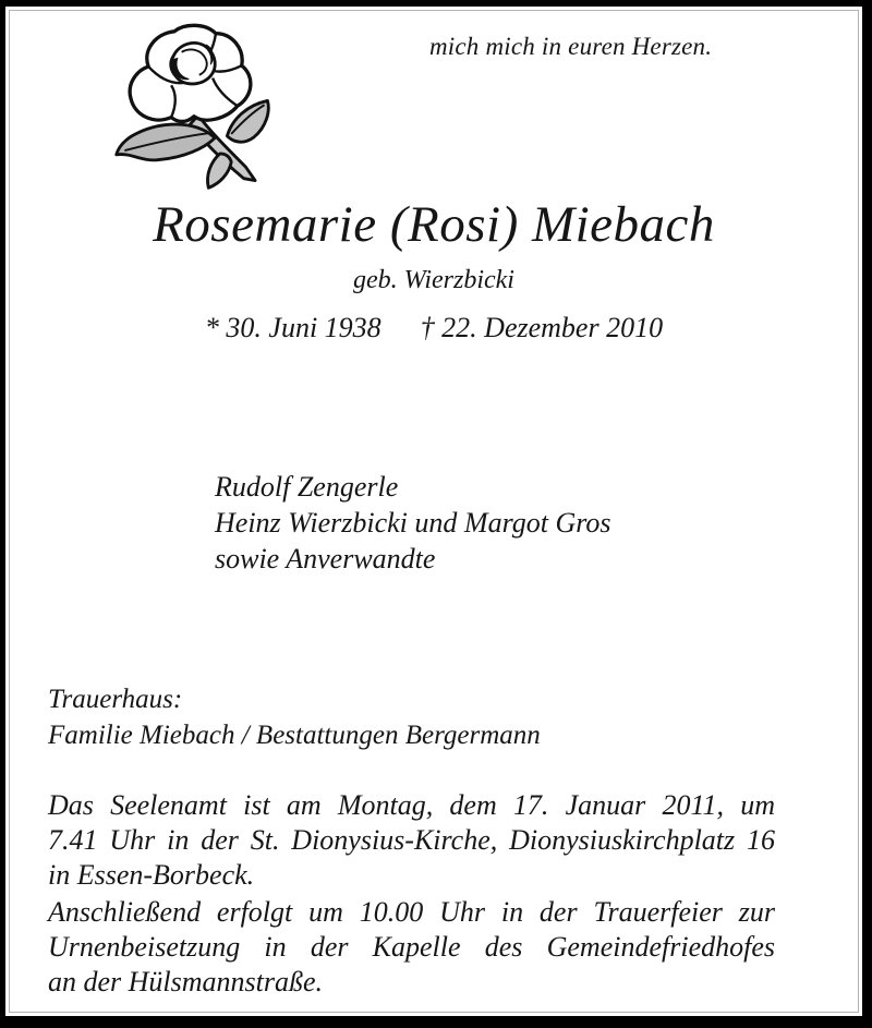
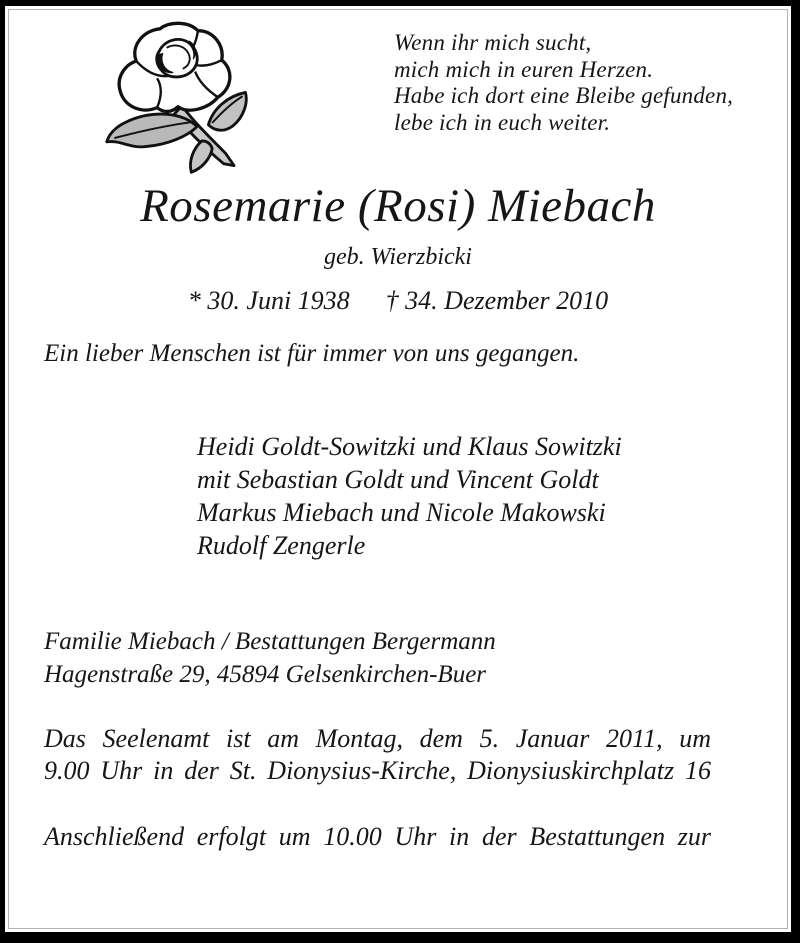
+ Wenn ihr mich sucht,
  mich mich in euren Herzen.
+ Habe ich dort eine Bleibe gefunden,
+ lebe ich in euch weiter.
  Rosemarie (Rosi) Miebach
  geb. Wierzbicki
- * 30. Juni 1938 † 22. Dezember 2010
+ * 30. Juni 1938 † 34. Dezember 2010
+ Ein lieber Menschen ist für immer von uns gegangen.
+ Heidi Goldt-Sowitzki und Klaus Sowitzki
+ mit Sebastian Goldt und Vincent Goldt
+ Markus Miebach und Nicole Makowski
  Rudolf Zengerle
- Heinz Wierzbicki und Margot Gros
- sowie Anverwandte
- Trauerhaus:
  Familie Miebach / Bestattungen Bergermann
+ Hagenstraße 29, 45894 Gelsenkirchen-Buer
- Das Seelenamt ist am Montag, dem 17. Januar 2011, um
+ Das Seelenamt ist am Montag, dem 5. Januar 2011, um
- 7.41 Uhr in der St. Dionysius-Kirche, Dionysiuskirchplatz 16
+ 9.00 Uhr in der St. Dionysius-Kirche, Dionysiuskirchplatz 16
- in Essen-Borbeck.
- Anschließend erfolgt um 10.00 Uhr in der Trauerfeier zur
+ Anschließend erfolgt um 10.00 Uhr in der Bestattungen zur
- Urnenbeisetzung in der Kapelle des Gemeindefriedhofes
- an der Hülsmannstraße.
